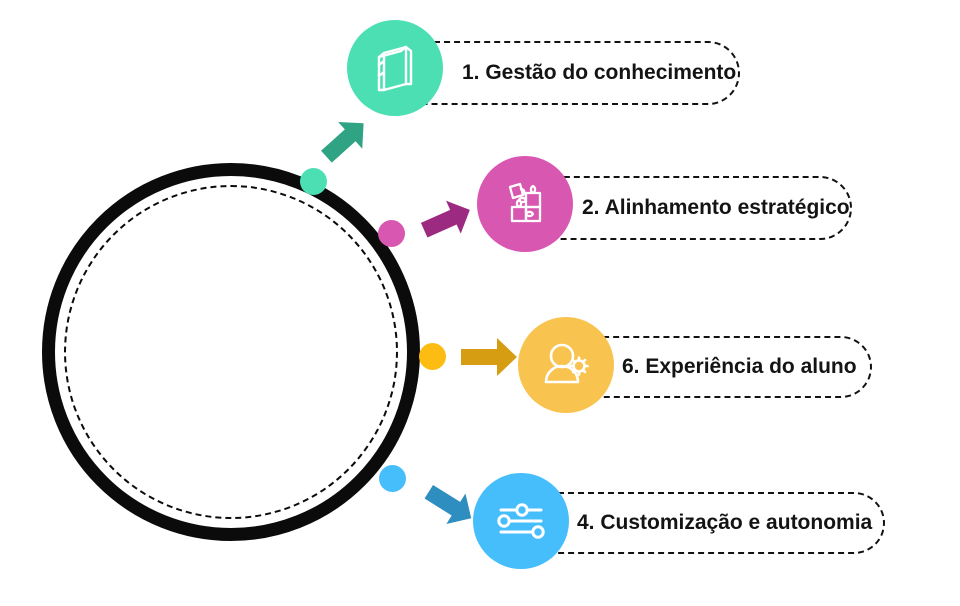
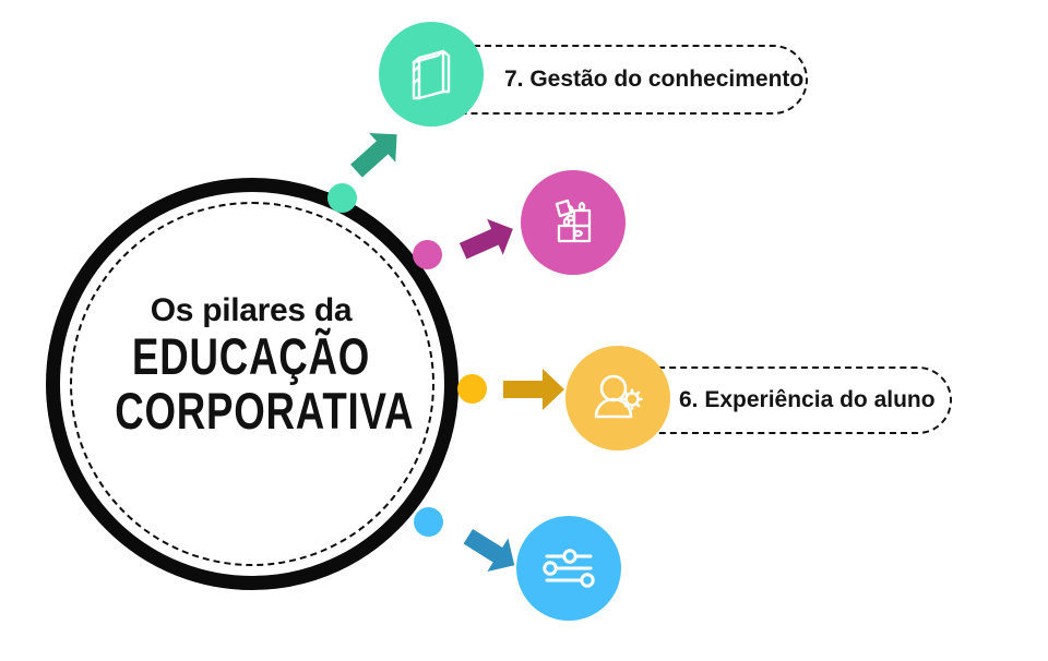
+ Os pilares da
+ EDUCAÇÃO
+ CORPORATIVA
- 1. Gestão do conhecimento
+ 7. Gestão do conhecimento
- 2. Alinhamento estratégico
  6. Experiência do aluno
- 4. Customização e autonomia
